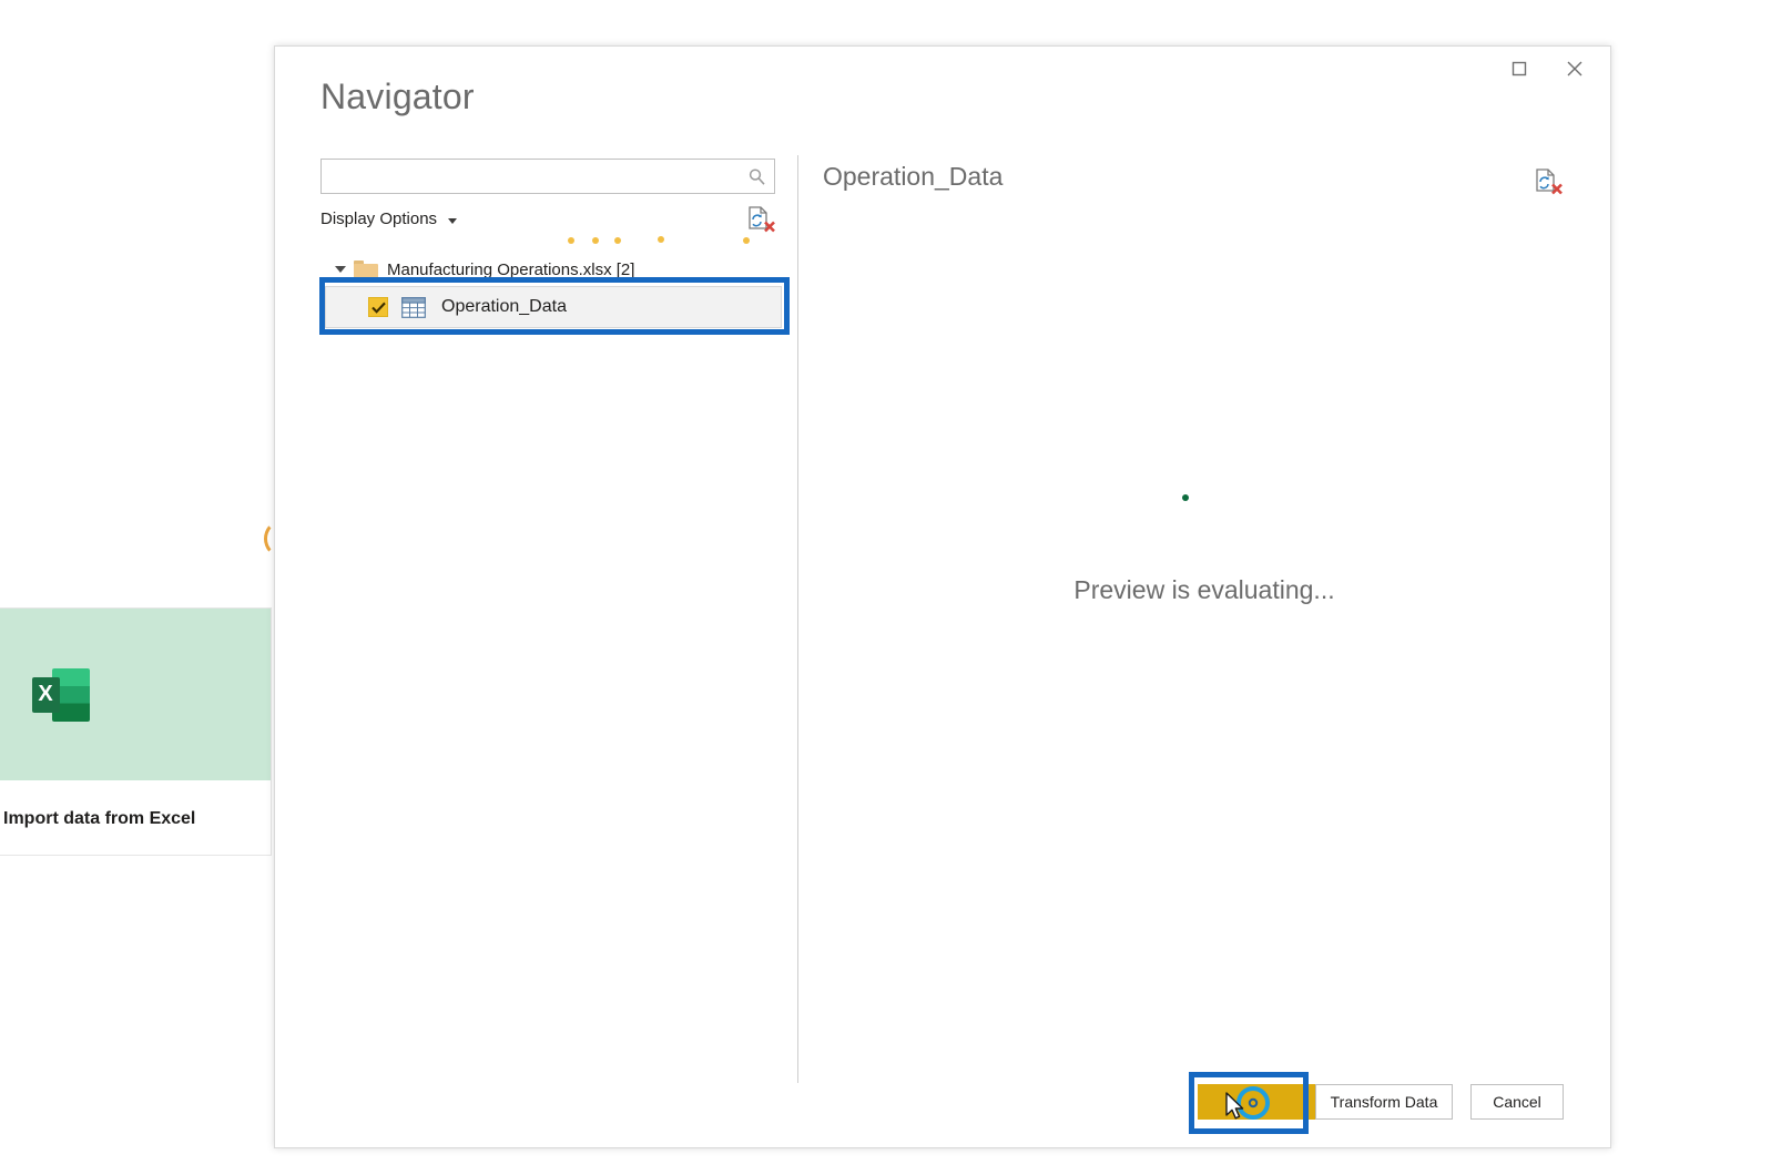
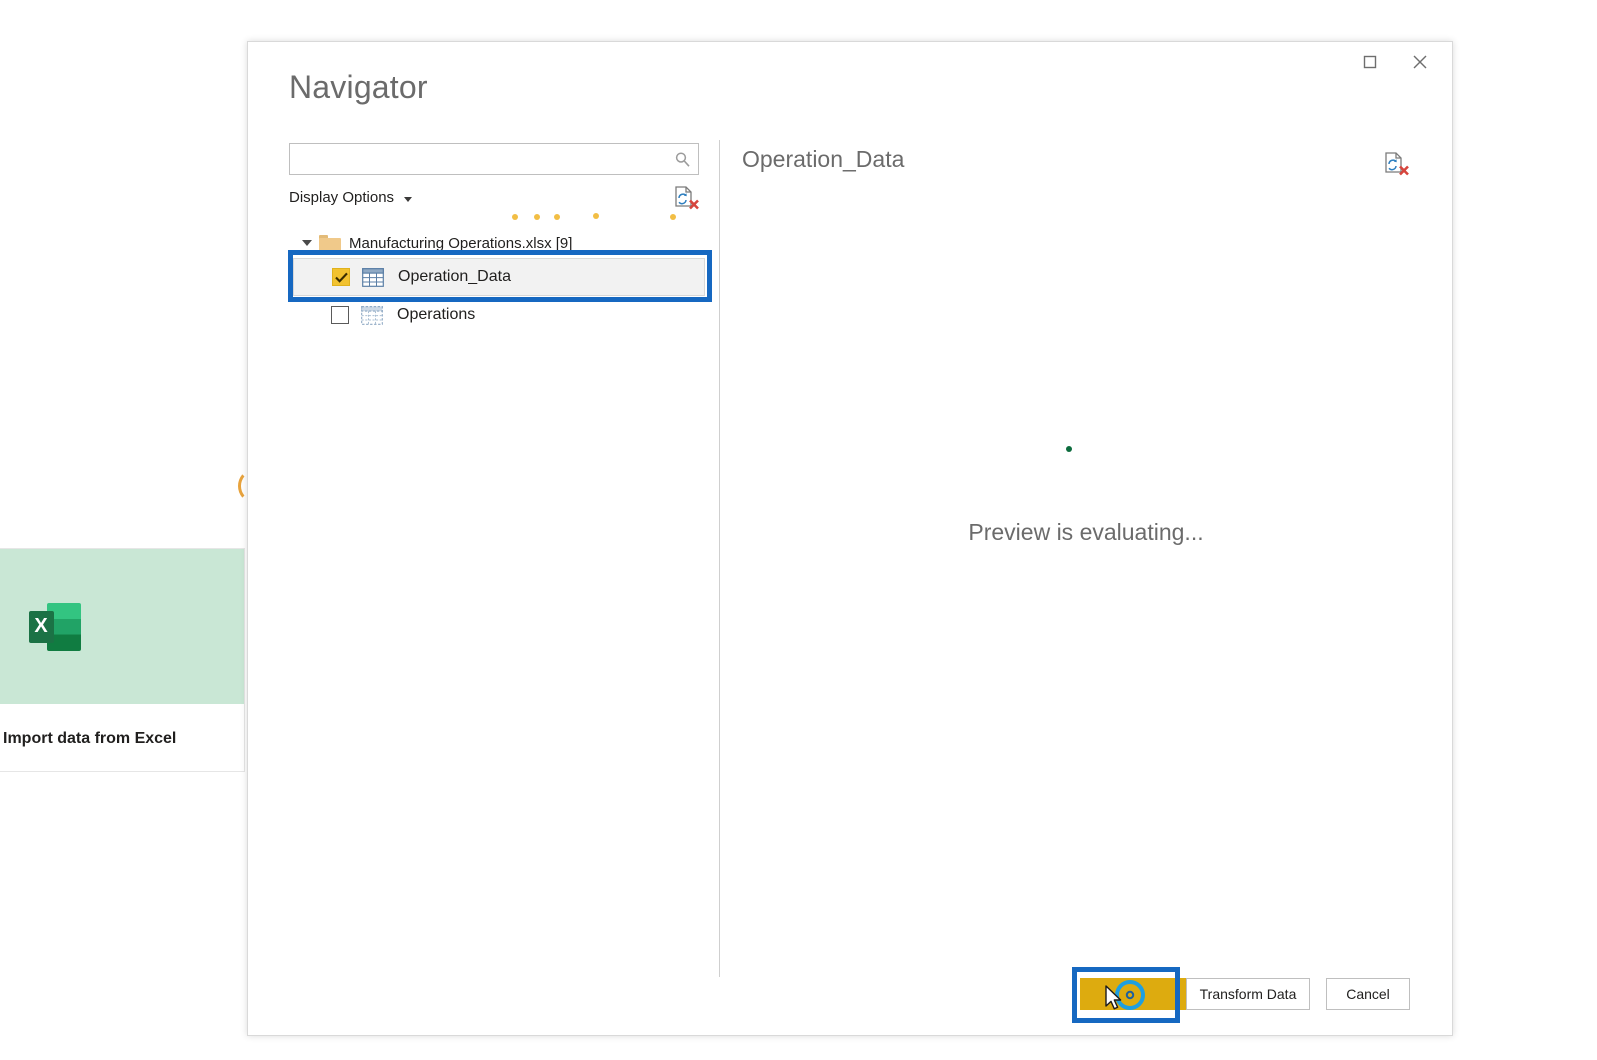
  X
  Import data from Excel
  Navigator
  Display Options
- Manufacturing Operations.xlsx [2]
+ Manufacturing Operations.xlsx [9]
  Operation_Data
+ Operations
  Operation_Data
  Preview is evaluating...
  Transform Data
  Cancel
